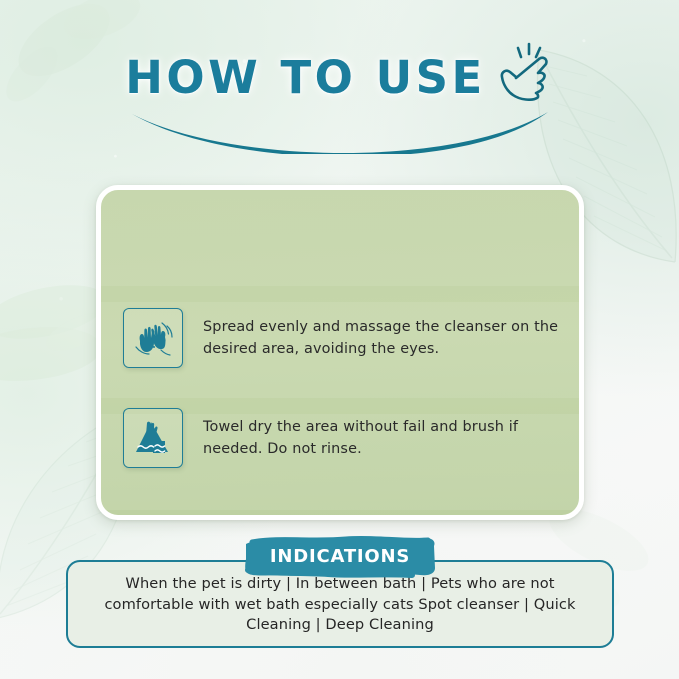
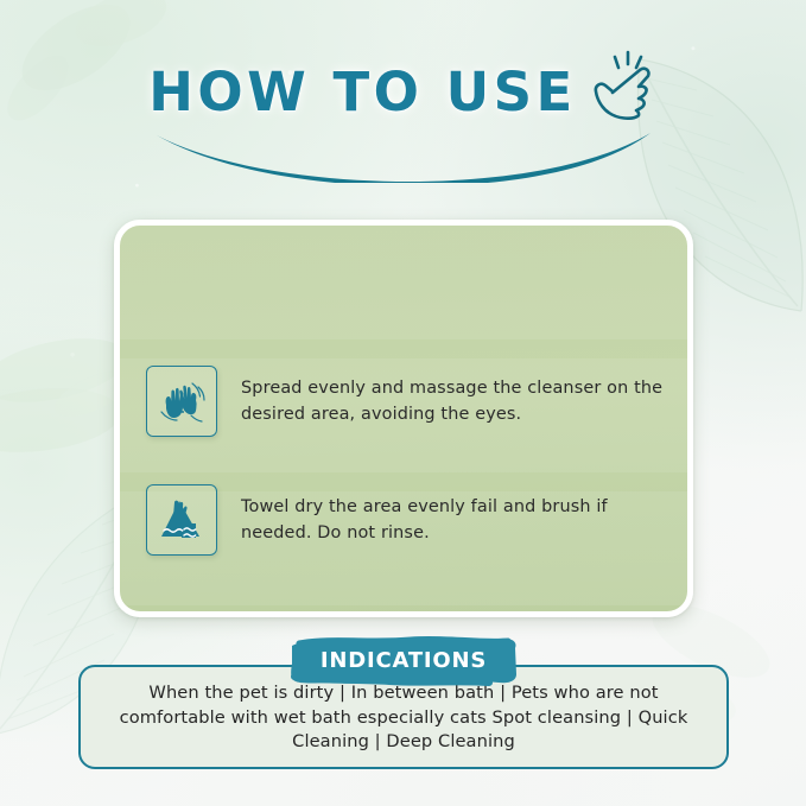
  HOW TO USE
  Spread evenly and massage the cleanser on the desired area, avoiding the eyes.
- Towel dry the area without fail and brush if needed. Do not rinse.
+ Towel dry the area evenly fail and brush if needed. Do not rinse.
- When the pet is dirty | In between bath | Pets who are not comfortable with wet bath especially cats Spot cleanser | Quick Cleaning | Deep Cleaning
+ When the pet is dirty | In between bath | Pets who are not comfortable with wet bath especially cats Spot cleansing | Quick Cleaning | Deep Cleaning
  INDICATIONS
